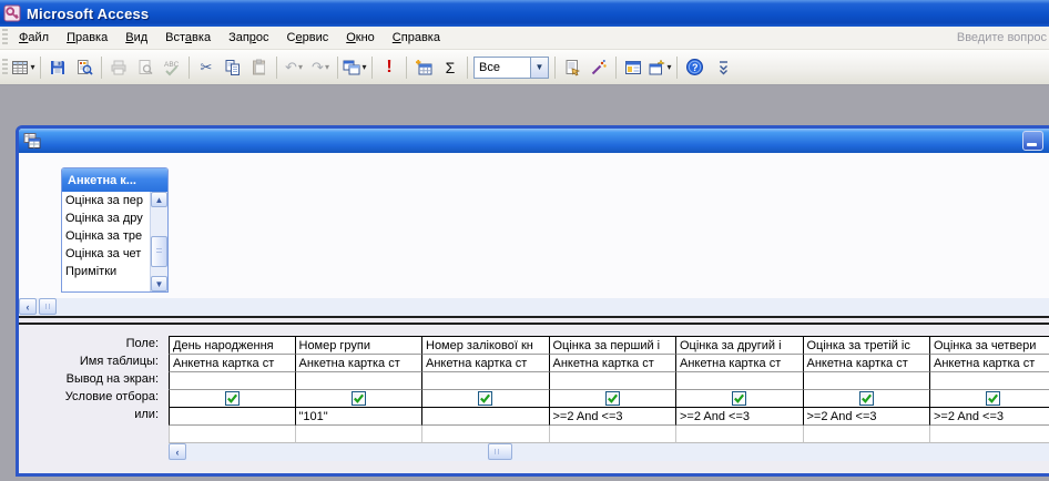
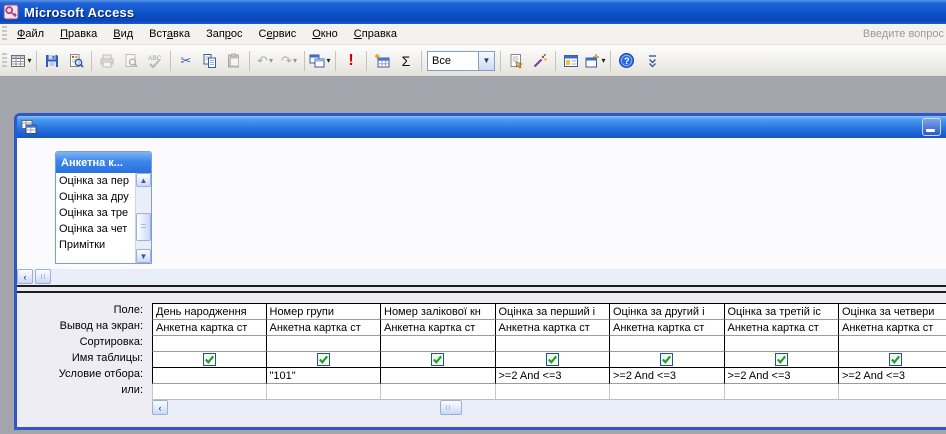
  Microsoft Access
  Файл
  Правка
  Вид
  Вставка
  Запрос
  Сервис
  Окно
  Справка
  Введите вопрос
  ▾
  ✂
  ↶
  ▾
  ↷
  ▾
  ▾
  !
  Σ
  Все
  ▼
  ▾
  ?
  Анкетна к...
  Оцінка за пер
  Оцінка за дру
  Оцінка за тре
  Оцінка за чет
  Примітки
  ▲
  ▼
  ‹
  Поле:
- Имя таблицы:
+ Вывод на экран:
+ Сортировка:
- Вывод на экран:
+ Имя таблицы:
  Условие отбора:
  или:
  День народження
  Анкетна картка ст
  Номер групи
  Анкетна картка ст
  "101"
  Номер залікової кн
  Анкетна картка ст
  Оцінка за перший і
  Анкетна картка ст
  >=2 And <=3
  Оцінка за другий і
  Анкетна картка ст
  >=2 And <=3
  Оцінка за третій іс
  Анкетна картка ст
  >=2 And <=3
  Оцінка за четвери
  Анкетна картка ст
  >=2 And <=3
  ‹
